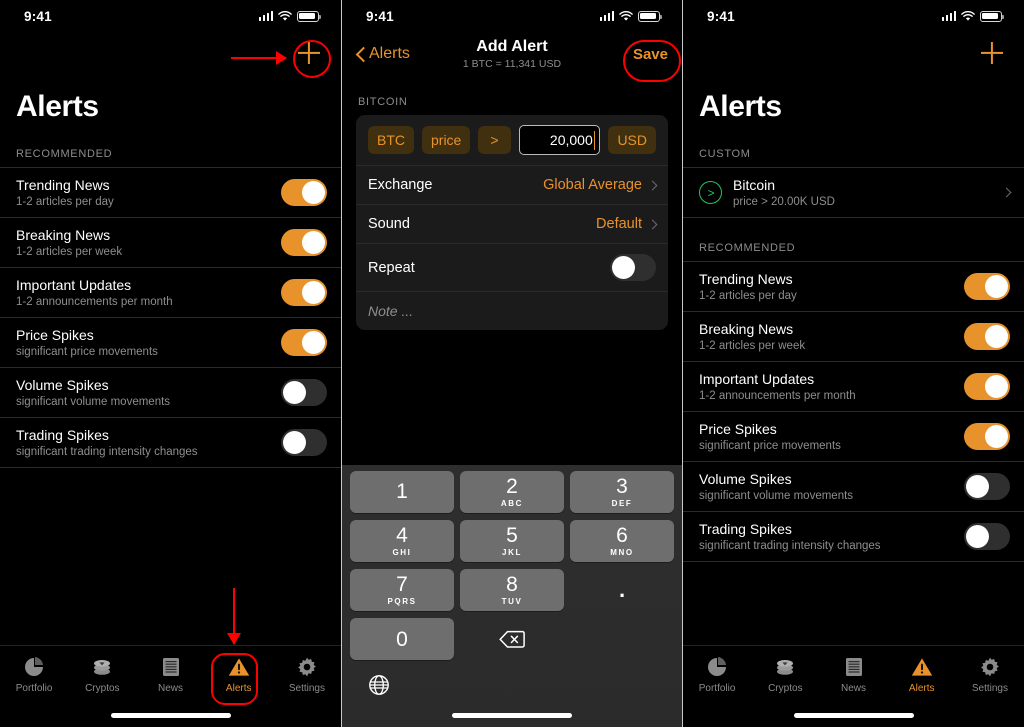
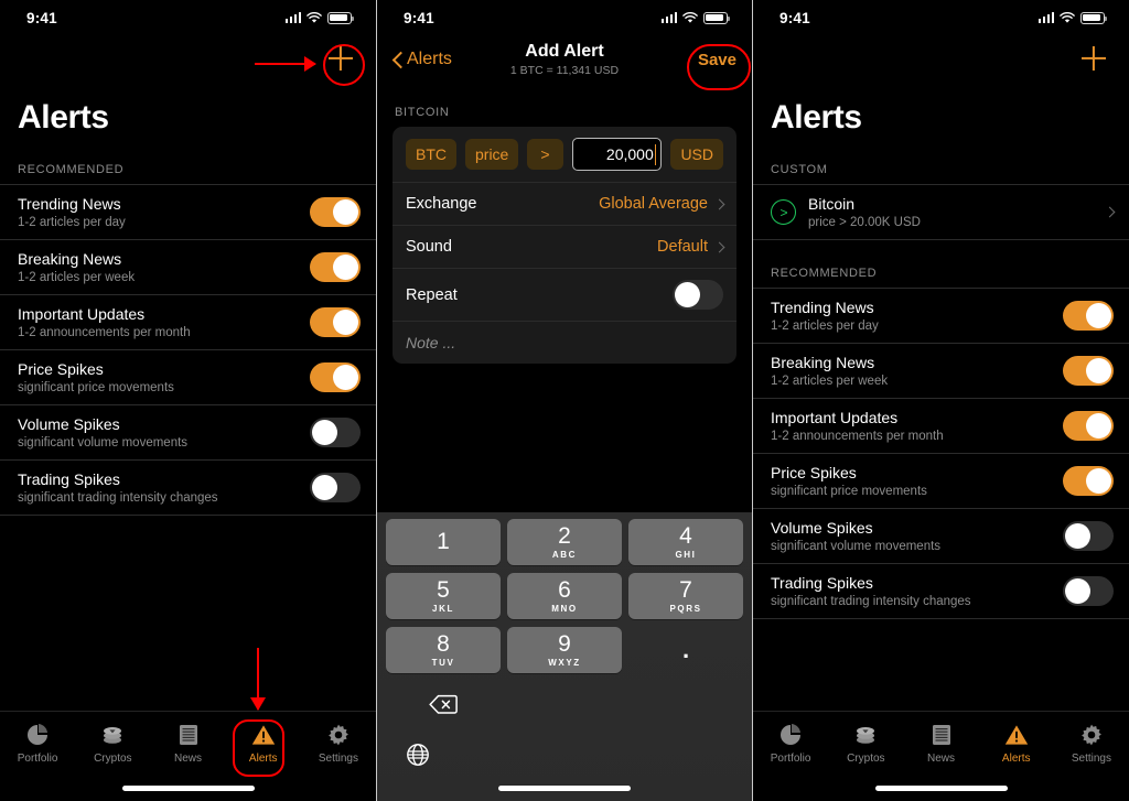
  9:41
  Alerts
  RECOMMENDED
  Trending News
  1-2 articles per day
  Breaking News
  1-2 articles per week
  Important Updates
  1-2 announcements per month
  Price Spikes
  significant price movements
  Volume Spikes
  significant volume movements
  Trading Spikes
  significant trading intensity changes
  Portfolio
  Cryptos
  News
  Alerts
  Settings
  9:41
  Alerts
  Add Alert
  1 BTC = 11,341 USD
  Save
  BITCOIN
  BTC
  price
  >
  20,000
  USD
  Exchange
  Global Average
  Sound
  Default
  Repeat
  Note ...
  1
  2
  ABC
- 3
- DEF
  4
  GHI
  5
  JKL
  6
  MNO
  7
  PQRS
  8
  TUV
+ 9
+ WXYZ
  .
- 0
  9:41
  Alerts
  CUSTOM
  >
  Bitcoin
  price > 20.00K USD
  RECOMMENDED
  Trending News
  1-2 articles per day
  Breaking News
  1-2 articles per week
  Important Updates
  1-2 announcements per month
  Price Spikes
  significant price movements
  Volume Spikes
  significant volume movements
  Trading Spikes
  significant trading intensity changes
  Portfolio
  Cryptos
  News
  Alerts
  Settings
